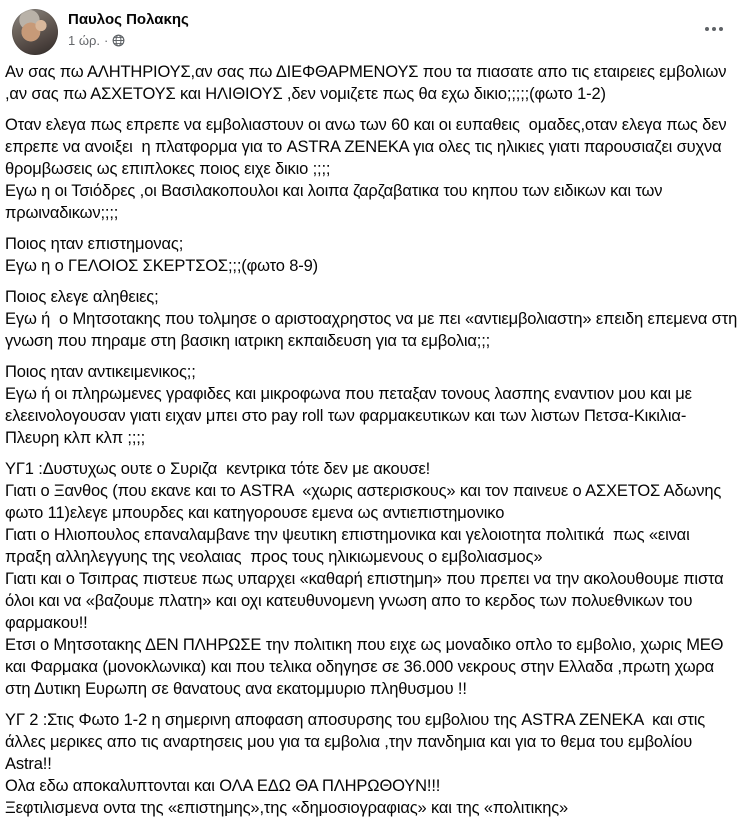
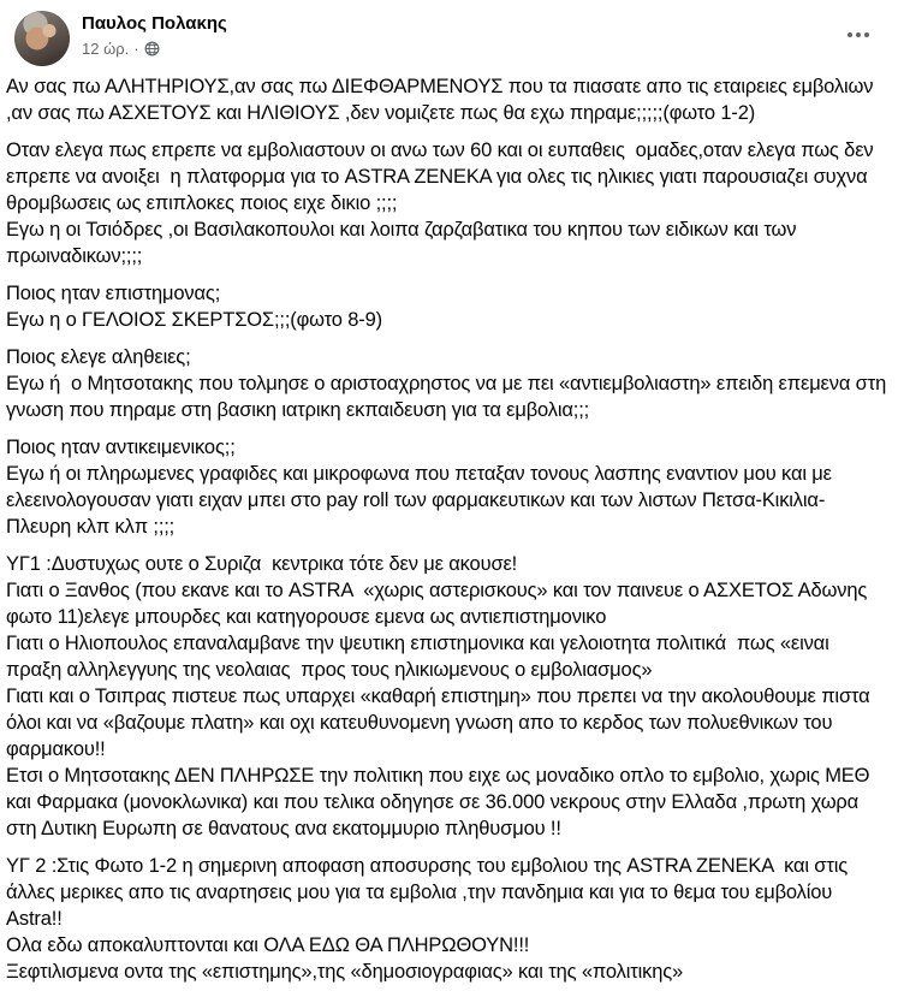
  Παυλος Πολακης
- 1 ώρ.
+ 12 ώρ.
  ·
- Αν σας πω ΑΛΗΤΗΡΙΟΥΣ,αν σας πω ΔΙΕΦΘΑΡΜΕΝΟΥΣ που τα πιασατε απο τις εταιρειες εμβολιων ,αν σας πω ΑΣΧΕΤΟΥΣ και ΗΛΙΘΙΟΥΣ ,δεν νομιζετε πως θα εχω δικιο;;;;;(φωτο 1-2)
+ Αν σας πω ΑΛΗΤΗΡΙΟΥΣ,αν σας πω ΔΙΕΦΘΑΡΜΕΝΟΥΣ που τα πιασατε απο τις εταιρειες εμβολιων ,αν σας πω ΑΣΧΕΤΟΥΣ και ΗΛΙΘΙΟΥΣ ,δεν νομιζετε πως θα εχω πηραμε;;;;;(φωτο 1-2)
  Οταν ελεγα πως επρεπε να εμβολιαστουν οι ανω των 60 και οι ευπαθεις ομαδες,οταν ελεγα πως δεν επρεπε να ανοιξει η πλατφορμα για το ASTRA ZENEKA για ολες τις ηλικιες γιατι παρουσιαζει συχνα θρομβωσεις ως επιπλοκες ποιος ειχε δικιο ;;;;
  Εγω η οι Τσιόδρες ,οι Βασιλακοπουλοι και λοιπα ζαρζαβατικα του κηπου των ειδικων και των πρωιναδικων;;;;
  Ποιος ηταν επιστημονας;
  Εγω η ο ΓΕΛΟΙΟΣ ΣΚΕΡΤΣΟΣ;;;(φωτο 8-9)
  Ποιος ελεγε αληθειες;
  Εγω ή ο Μητσοτακης που τολμησε ο αριστοαχρηστος να με πει «αντιεμβολιαστη» επειδη επεμενα στη γνωση που πηραμε στη βασικη ιατρικη εκπαιδευση για τα εμβολια;;;
  Ποιος ηταν αντικειμενικος;;
  Εγω ή οι πληρωμενες γραφιδες και μικροφωνα που πεταξαν τονους λασπης εναντιον μου και με ελεεινολογουσαν γιατι ειχαν μπει στο pay roll των φαρμακευτικων και των λιστων Πετσα-Κικιλια-Πλευρη κλπ κλπ ;;;;
  ΥΓ1 :Δυστυχως ουτε ο Συριζα κεντρικα τότε δεν με ακουσε!
  Γιατι ο Ξανθος (που εκανε και το ASTRA «χωρις αστερισκους» και τον παινευε ο ΑΣΧΕΤΟΣ Αδωνης φωτο 11)ελεγε μπουρδες και κατηγορουσε εμενα ως αντιεπιστημονικο
  Γιατι ο Ηλιοπουλος επαναλαμβανε την ψευτικη επιστημονικα και γελοιοτητα πολιτικά πως «ειναι πραξη αλληλεγγυης της νεολαιας προς τους ηλικιωμενους ο εμβολιασμος»
  Γιατι και ο Τσιπρας πιστευε πως υπαρχει «καθαρή επιστημη» που πρεπει να την ακολουθουμε πιστα όλοι και να «βαζουμε πλατη» και οχι κατευθυνομενη γνωση απο το κερδος των πολυεθνικων του φαρμακου!!
  Ετσι ο Μητσοτακης ΔΕΝ ΠΛΗΡΩΣΕ την πολιτικη που ειχε ως μοναδικο οπλο το εμβολιο, χωρις ΜΕΘ και Φαρμακα (μονοκλωνικα) και που τελικα οδηγησε σε 36.000 νεκρους στην Ελλαδα ,πρωτη χωρα στη Δυτικη Ευρωπη σε θανατους ανα εκατομμυριο πληθυσμου !!
  ΥΓ 2 :Στις Φωτο 1-2 η σημερινη αποφαση αποσυρσης του εμβολιου της ASTRA ZENEKA και στις άλλες μερικες απο τις αναρτησεις μου για τα εμβολια ,την πανδημια και για το θεμα του εμβολίου Astra!!
  Ολα εδω αποκαλυπτονται και ΟΛΑ ΕΔΩ ΘΑ ΠΛΗΡΩΘΟΥΝ!!!
  Ξεφτιλισμενα οντα της «επιστημης»,της «δημοσιογραφιας» και της «πολιτικης»
